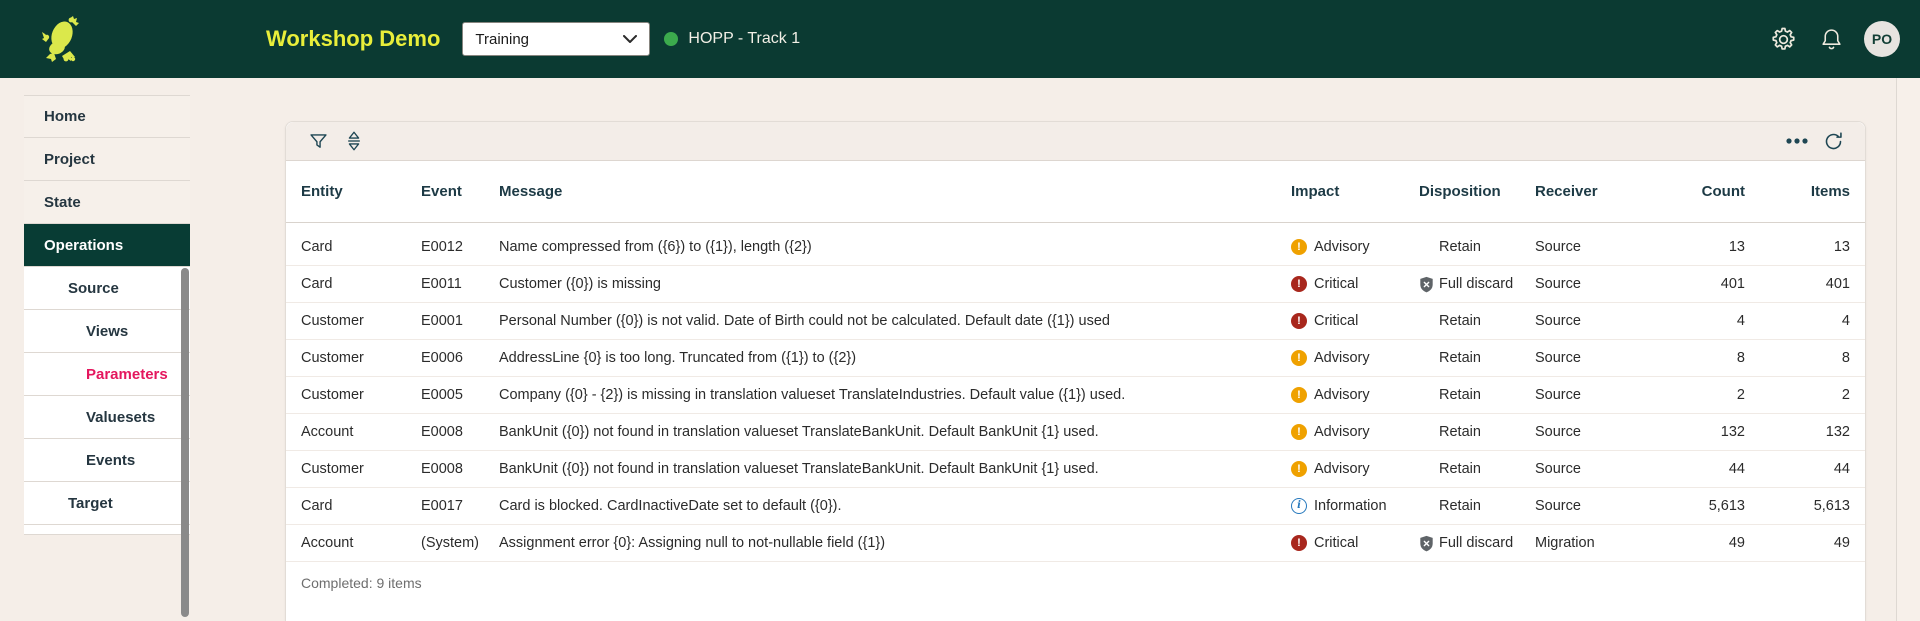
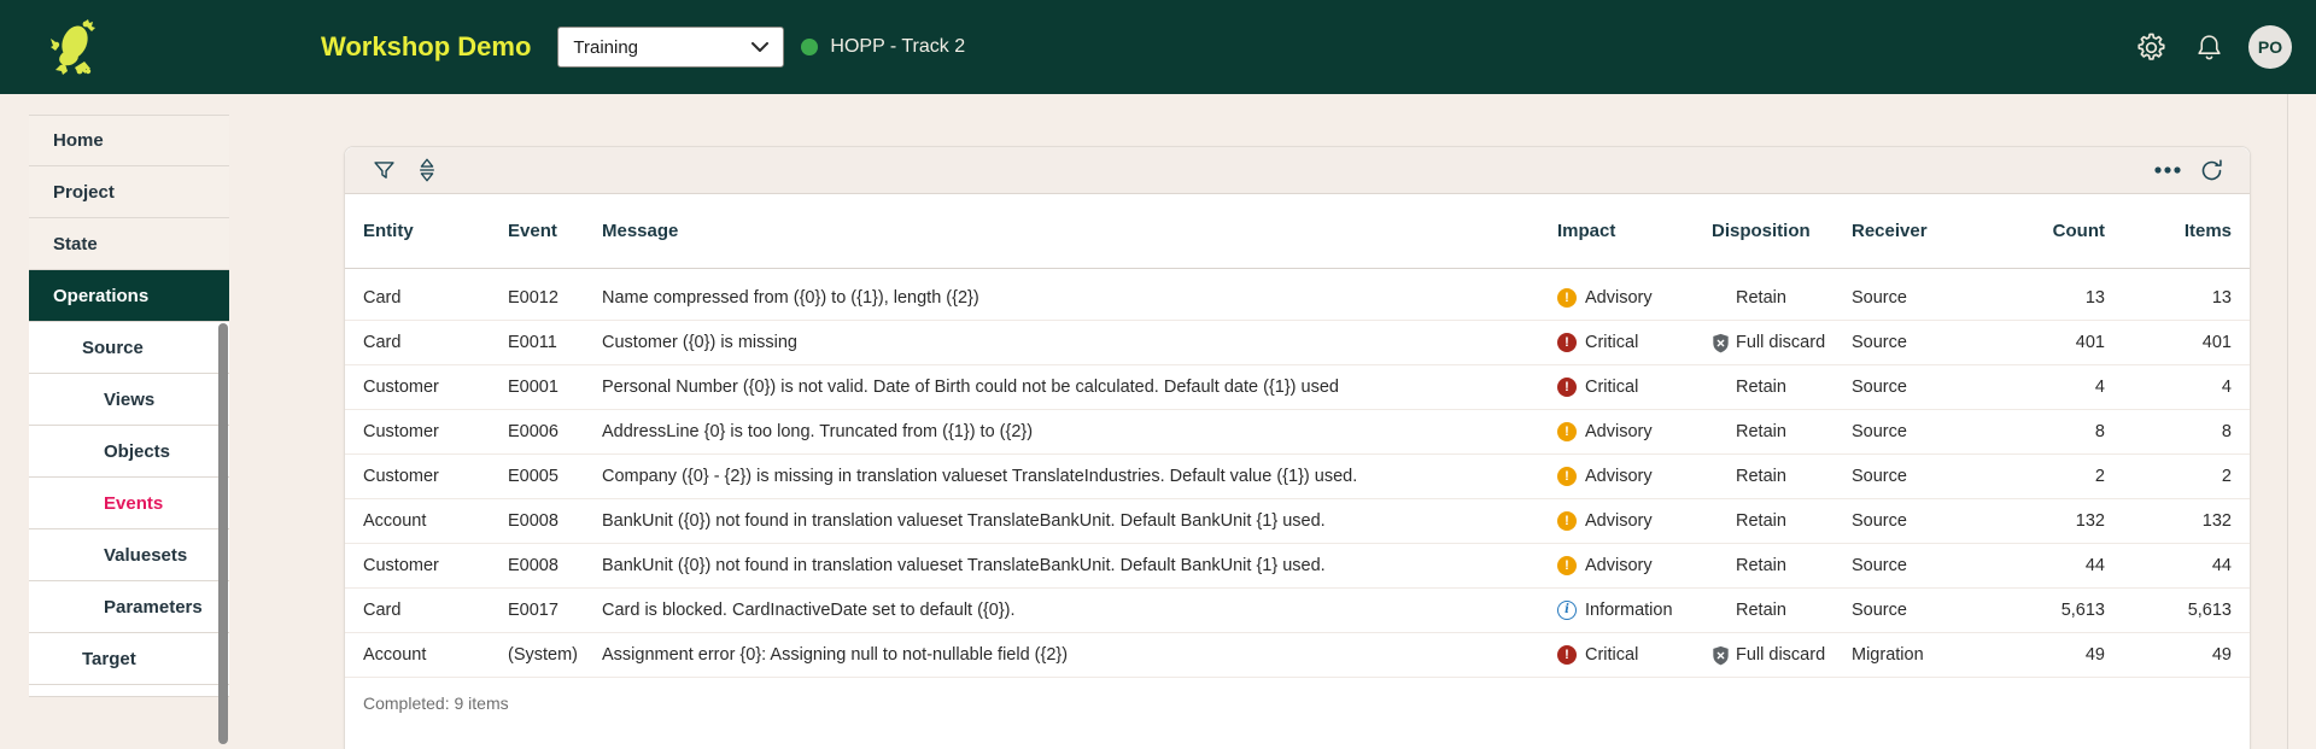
  Workshop Demo
  Training
- HOPP - Track 1
+ HOPP - Track 2
  PO
  Home
  Project
  State
  Operations
  Source
  Views
+ Objects
- Parameters
+ Events
  Valuesets
- Events
+ Parameters
  Target
  Entity
  Event
  Message
  Impact
  Disposition
  Receiver
  Count
  Items
  Card
  E0012
- Name compressed from ({6}) to ({1}), length ({2})
+ Name compressed from ({0}) to ({1}), length ({2})
  !
  Advisory
  Retain
  Source
  13
  13
  Card
  E0011
  Customer ({0}) is missing
  !
  Critical
  Full discard
  Source
  401
  401
  Customer
  E0001
  Personal Number ({0}) is not valid. Date of Birth could not be calculated. Default date ({1}) used
  !
  Critical
  Retain
  Source
  4
  4
  Customer
  E0006
  AddressLine {0} is too long. Truncated from ({1}) to ({2})
  !
  Advisory
  Retain
  Source
  8
  8
  Customer
  E0005
  Company ({0} - {2}) is missing in translation valueset TranslateIndustries. Default value ({1}) used.
  !
  Advisory
  Retain
  Source
  2
  2
  Account
  E0008
  BankUnit ({0}) not found in translation valueset TranslateBankUnit. Default BankUnit {1} used.
  !
  Advisory
  Retain
  Source
  132
  132
  Customer
  E0008
  BankUnit ({0}) not found in translation valueset TranslateBankUnit. Default BankUnit {1} used.
  !
  Advisory
  Retain
  Source
  44
  44
  Card
  E0017
  Card is blocked. CardInactiveDate set to default ({0}).
  i
  Information
  Retain
  Source
  5,613
  5,613
  Account
  (System)
- Assignment error {0}: Assigning null to not-nullable field ({1})
+ Assignment error {0}: Assigning null to not-nullable field ({2})
  !
  Critical
  Full discard
  Migration
  49
  49
  Completed: 9 items
